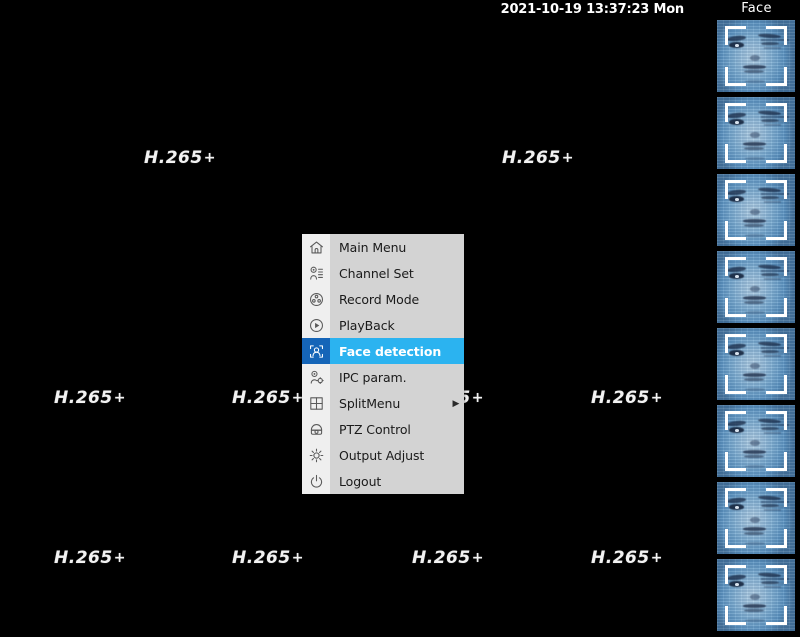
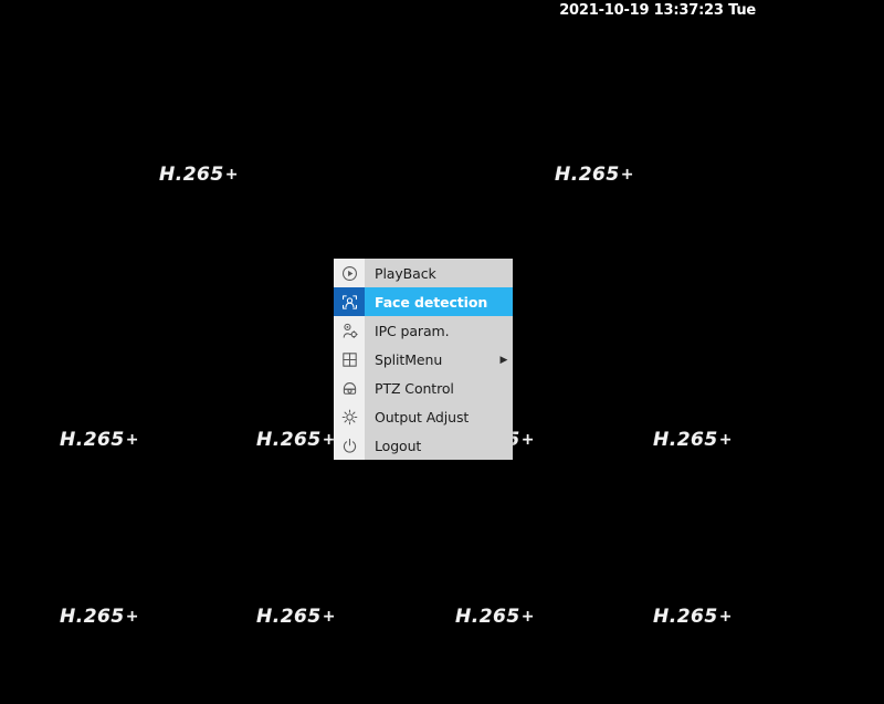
  H.265+
  H.265+
  H.265+
  H.265+
  H.265+
  H.265+
  H.265+
  H.265+
  H.265+
- 2021-10-19 13:37:23 Mon
+ 2021-10-19 13:37:23 Tue
- Face
- Main Menu
- Channel Set
- Record Mode
  PlayBack
  Face detection
  IPC param.
  SplitMenu
  ▶
  PTZ Control
  Output Adjust
  Logout
